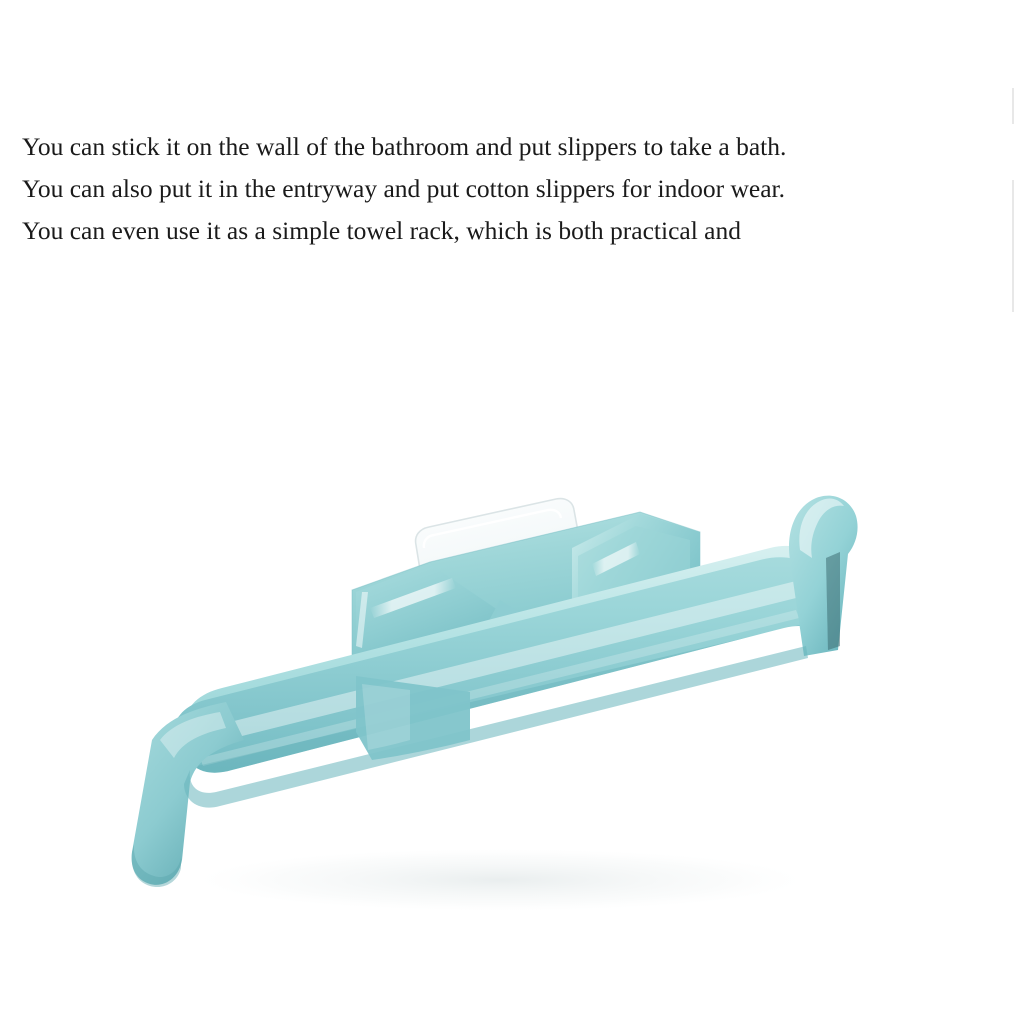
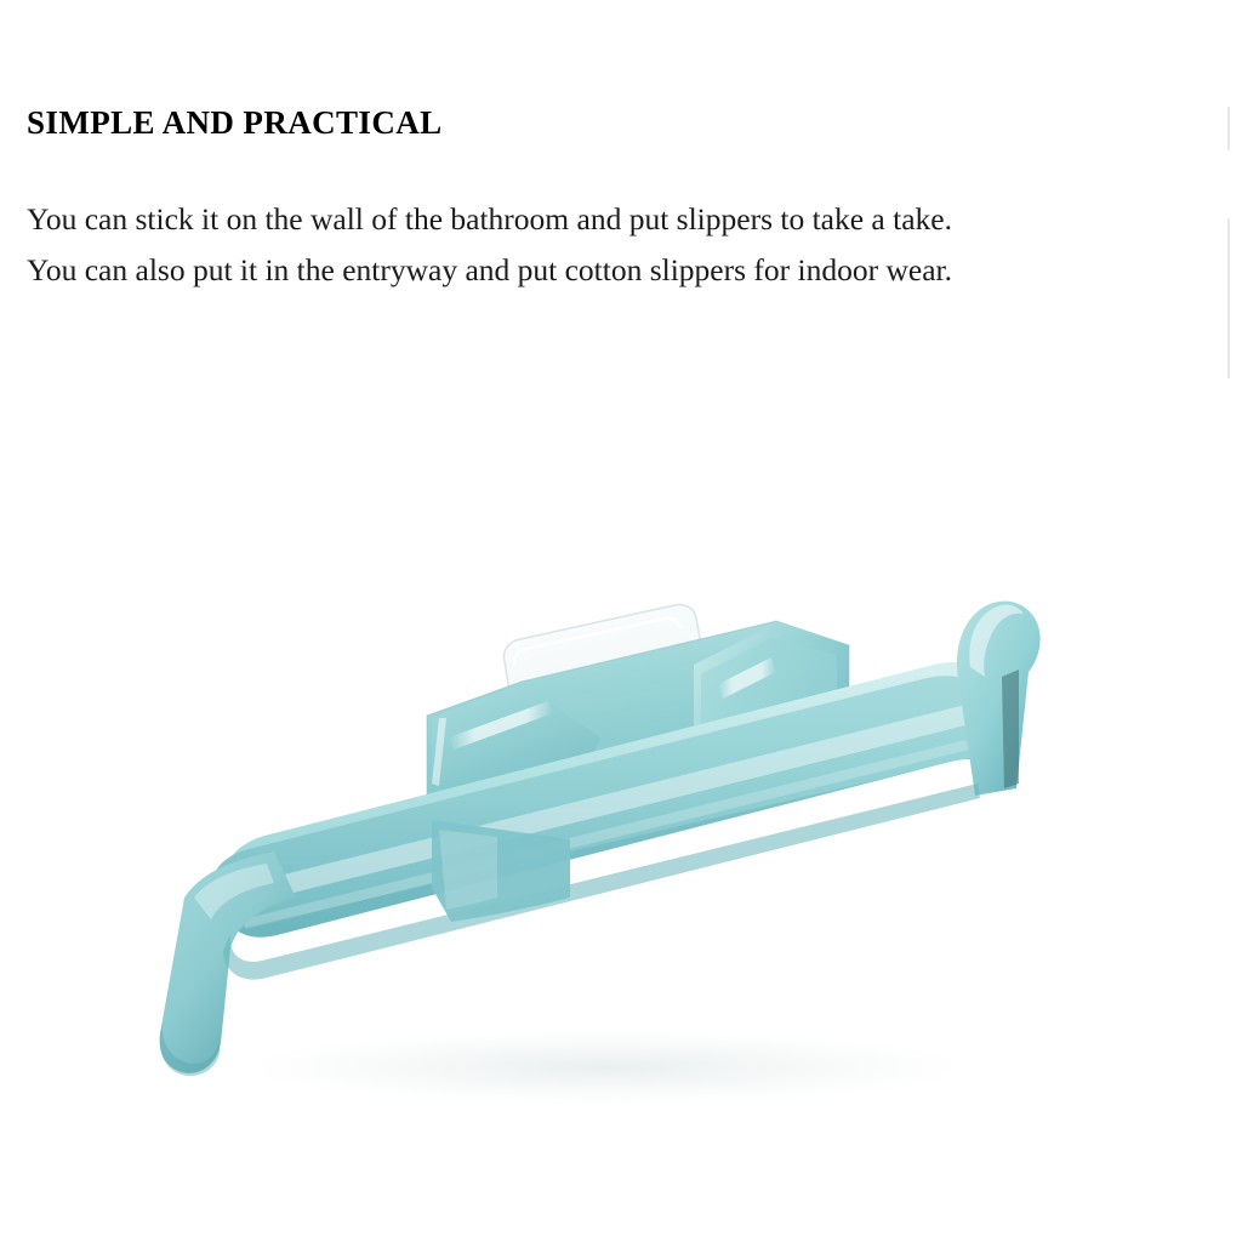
+ SIMPLE AND PRACTICAL
- You can stick it on the wall of the bathroom and put slippers to take a bath.
+ You can stick it on the wall of the bathroom and put slippers to take a take.
  You can also put it in the entryway and put cotton slippers for indoor wear.
- You can even use it as a simple towel rack, which is both practical and
